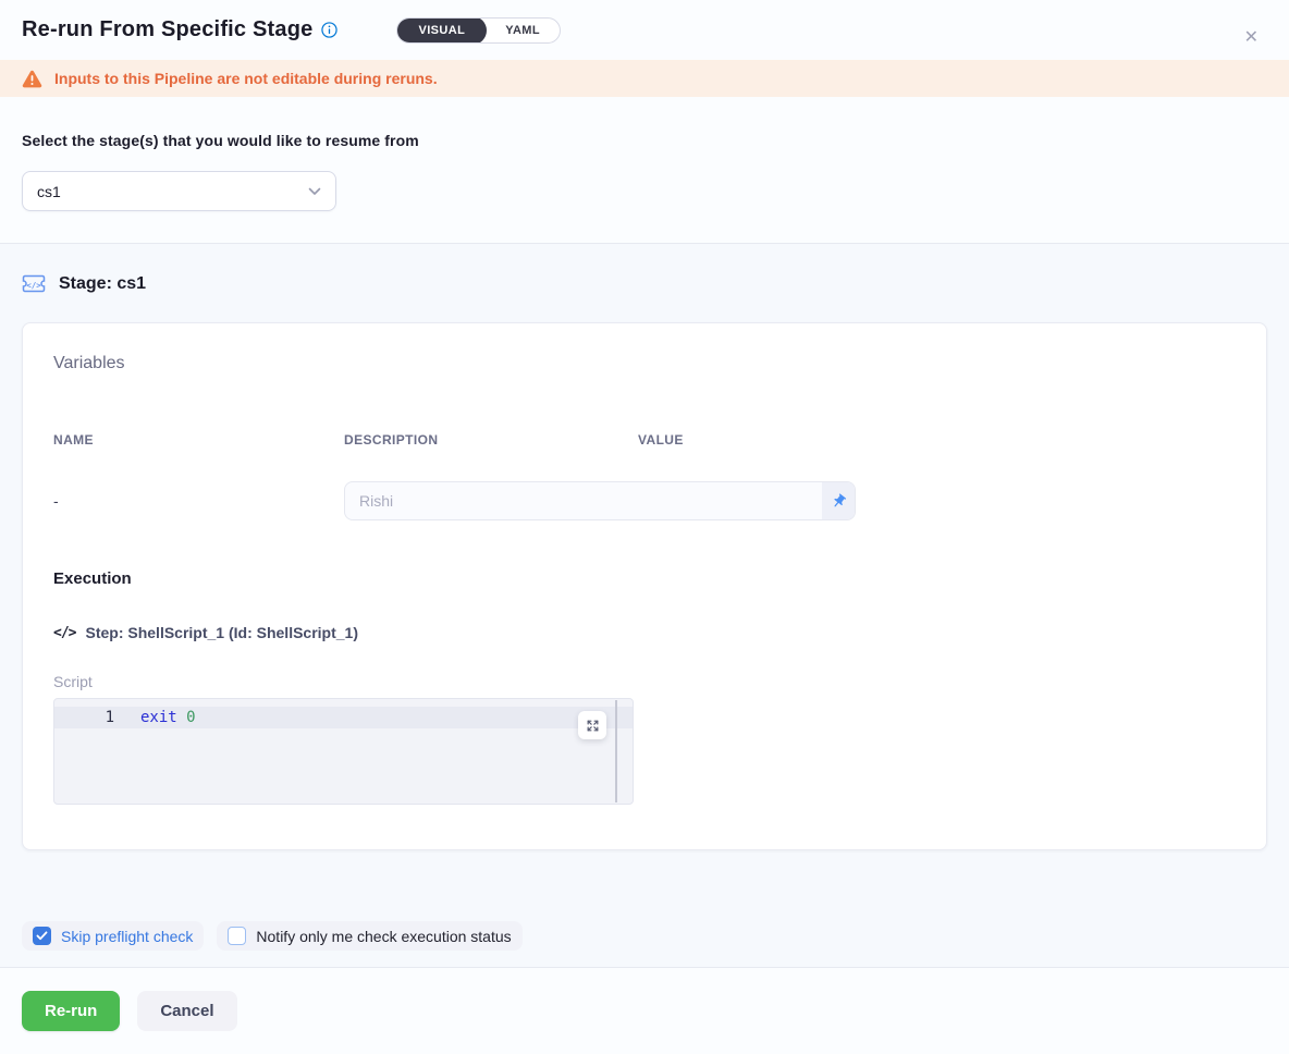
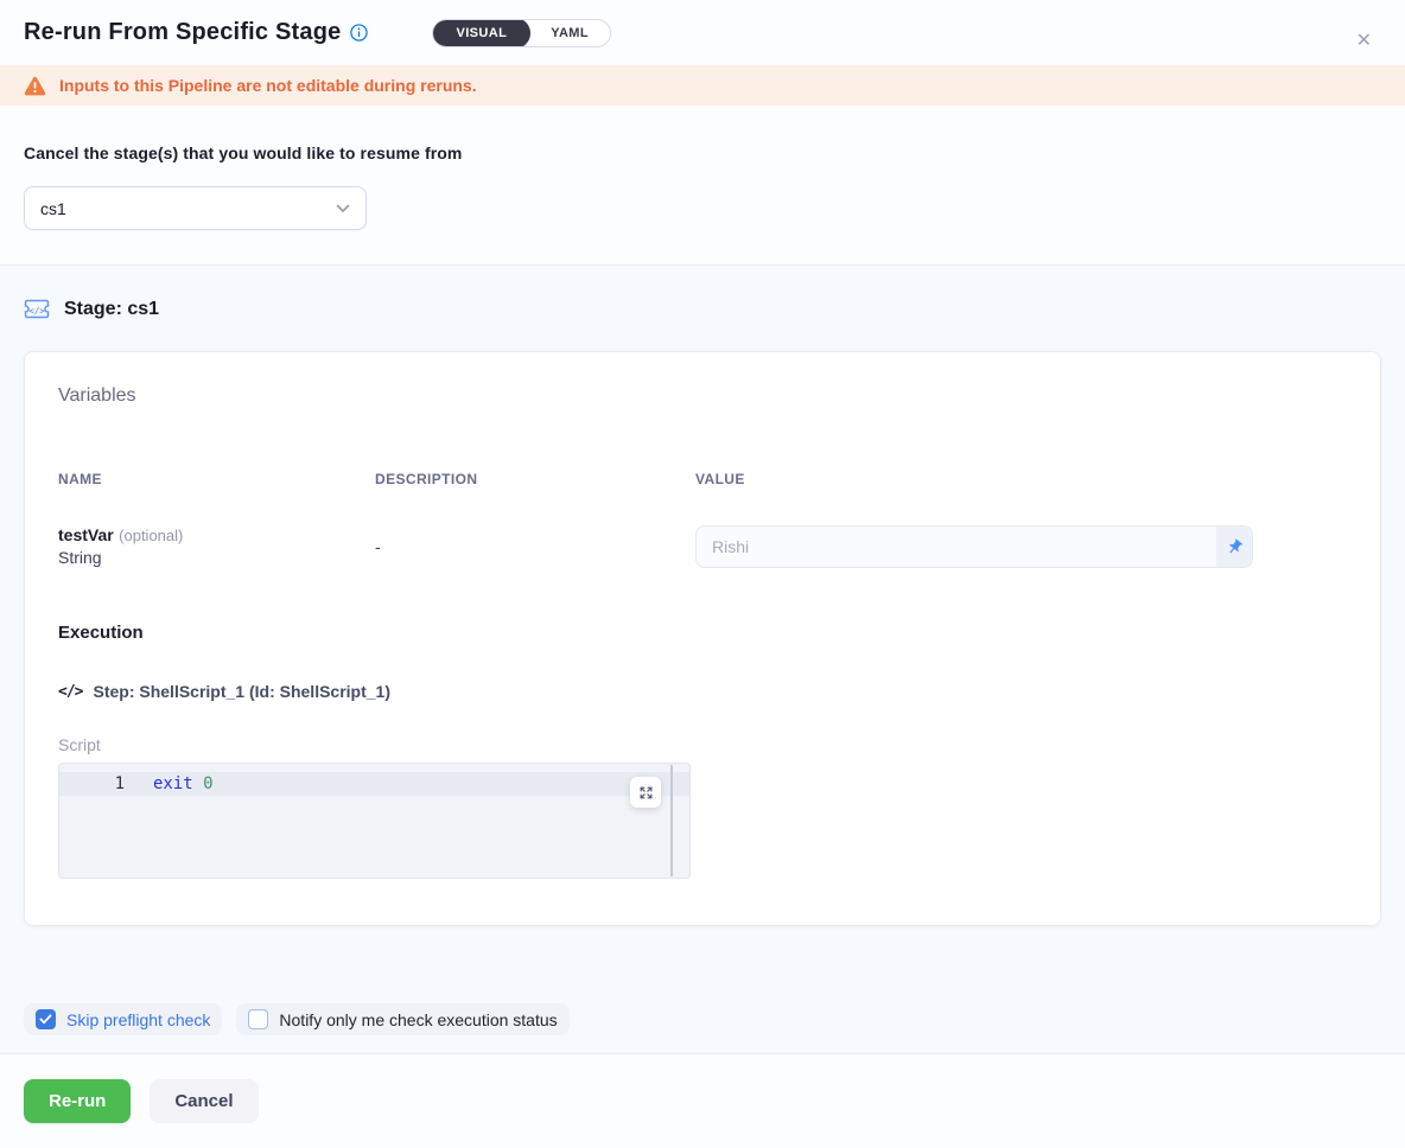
  Re-run From Specific Stage
  VISUAL
  YAML
  ✕
  Inputs to this Pipeline are not editable during reruns.
- Select the stage(s) that you would like to resume from
+ Cancel the stage(s) that you would like to resume from
  cs1
  </>
  Stage: cs1
  Variables
  NAME
  DESCRIPTION
  VALUE
+ testVar (optional)
+ String
  -
  Rishi
  Execution
  </>
  Step: ShellScript_1 (Id: ShellScript_1)
  Script
  1
  exit 0
  Skip preflight check
  Notify only me check execution status
  Re-run
  Cancel
